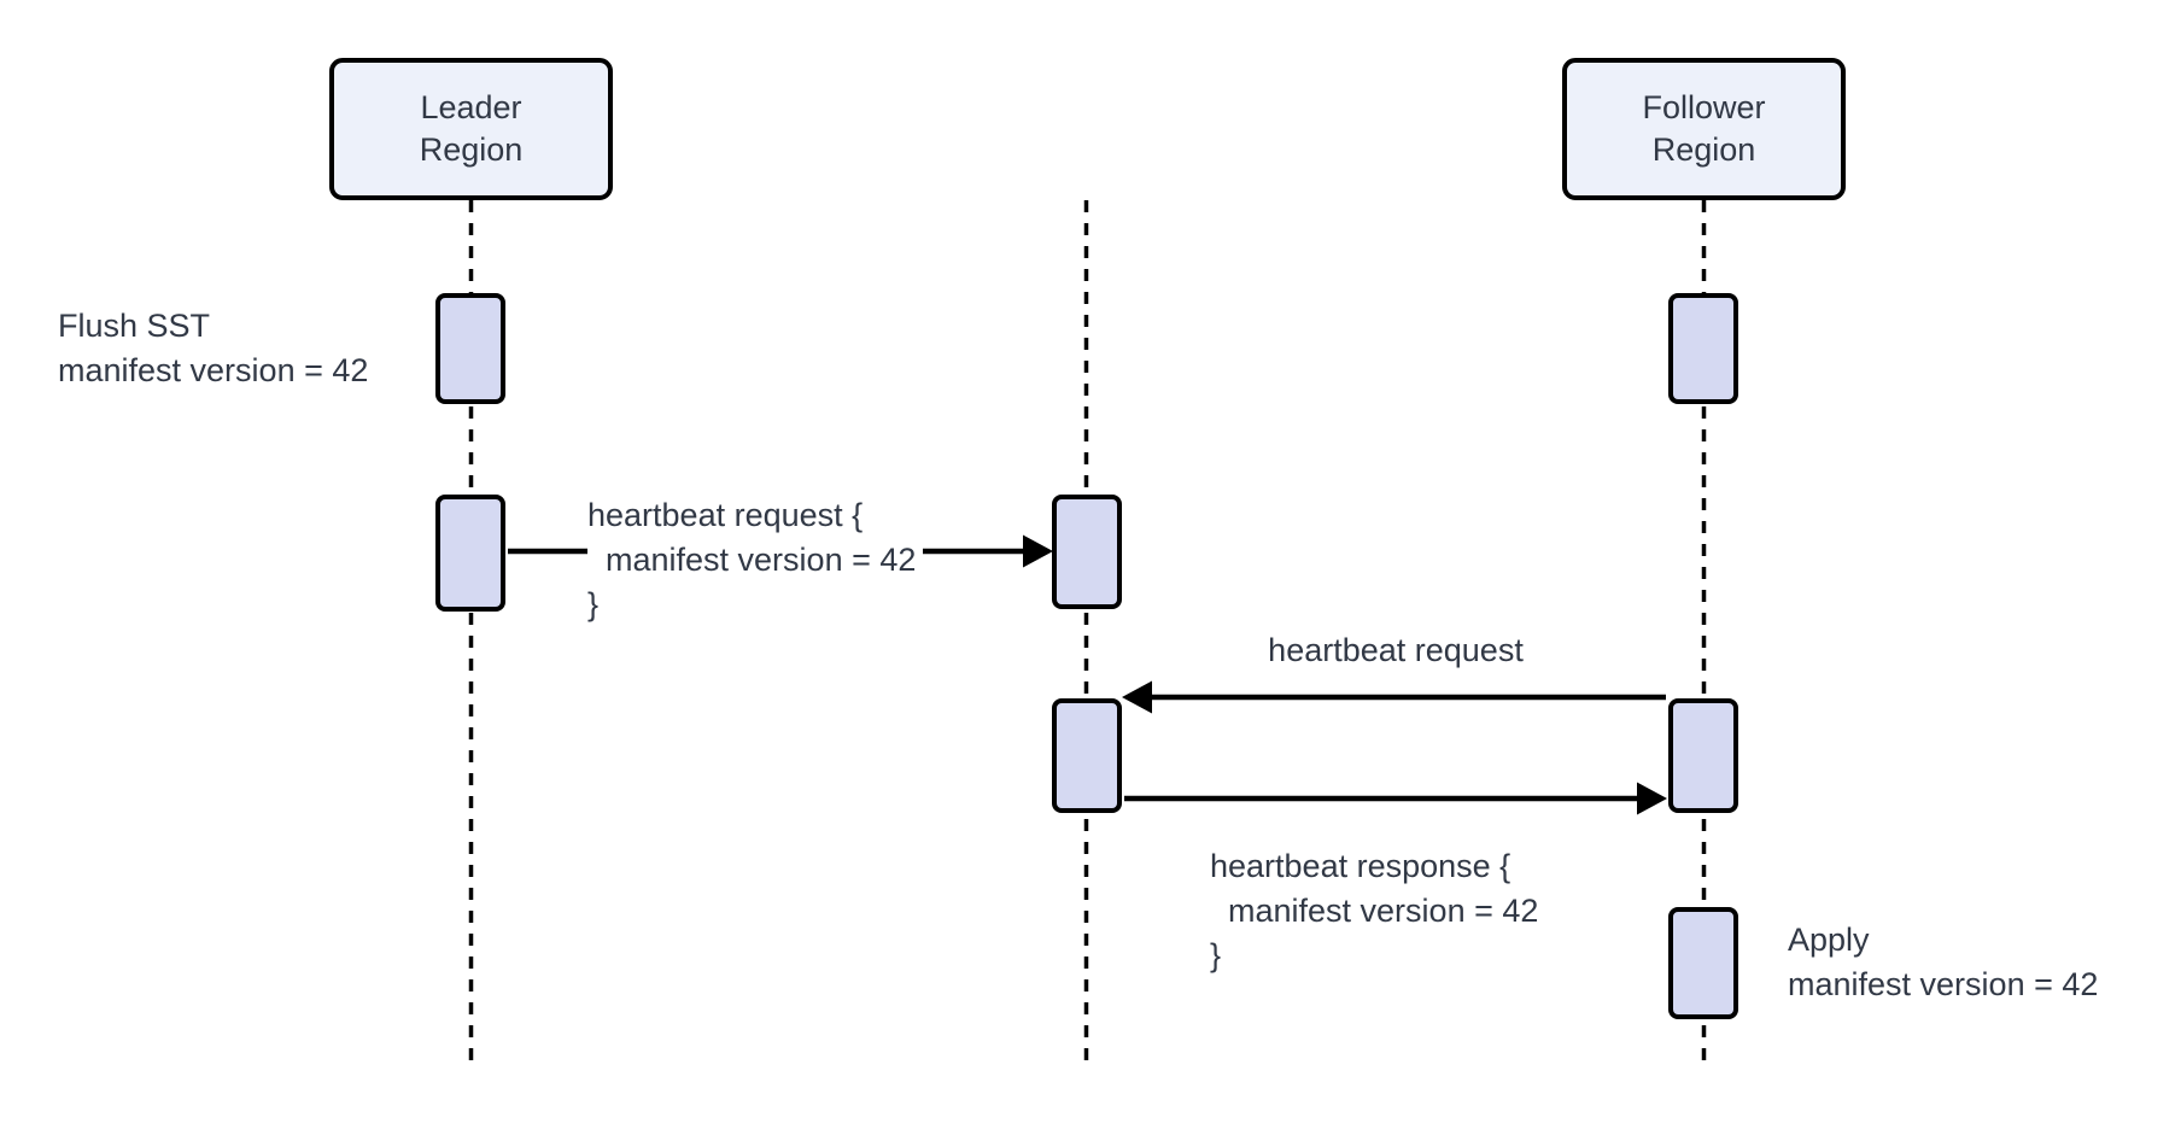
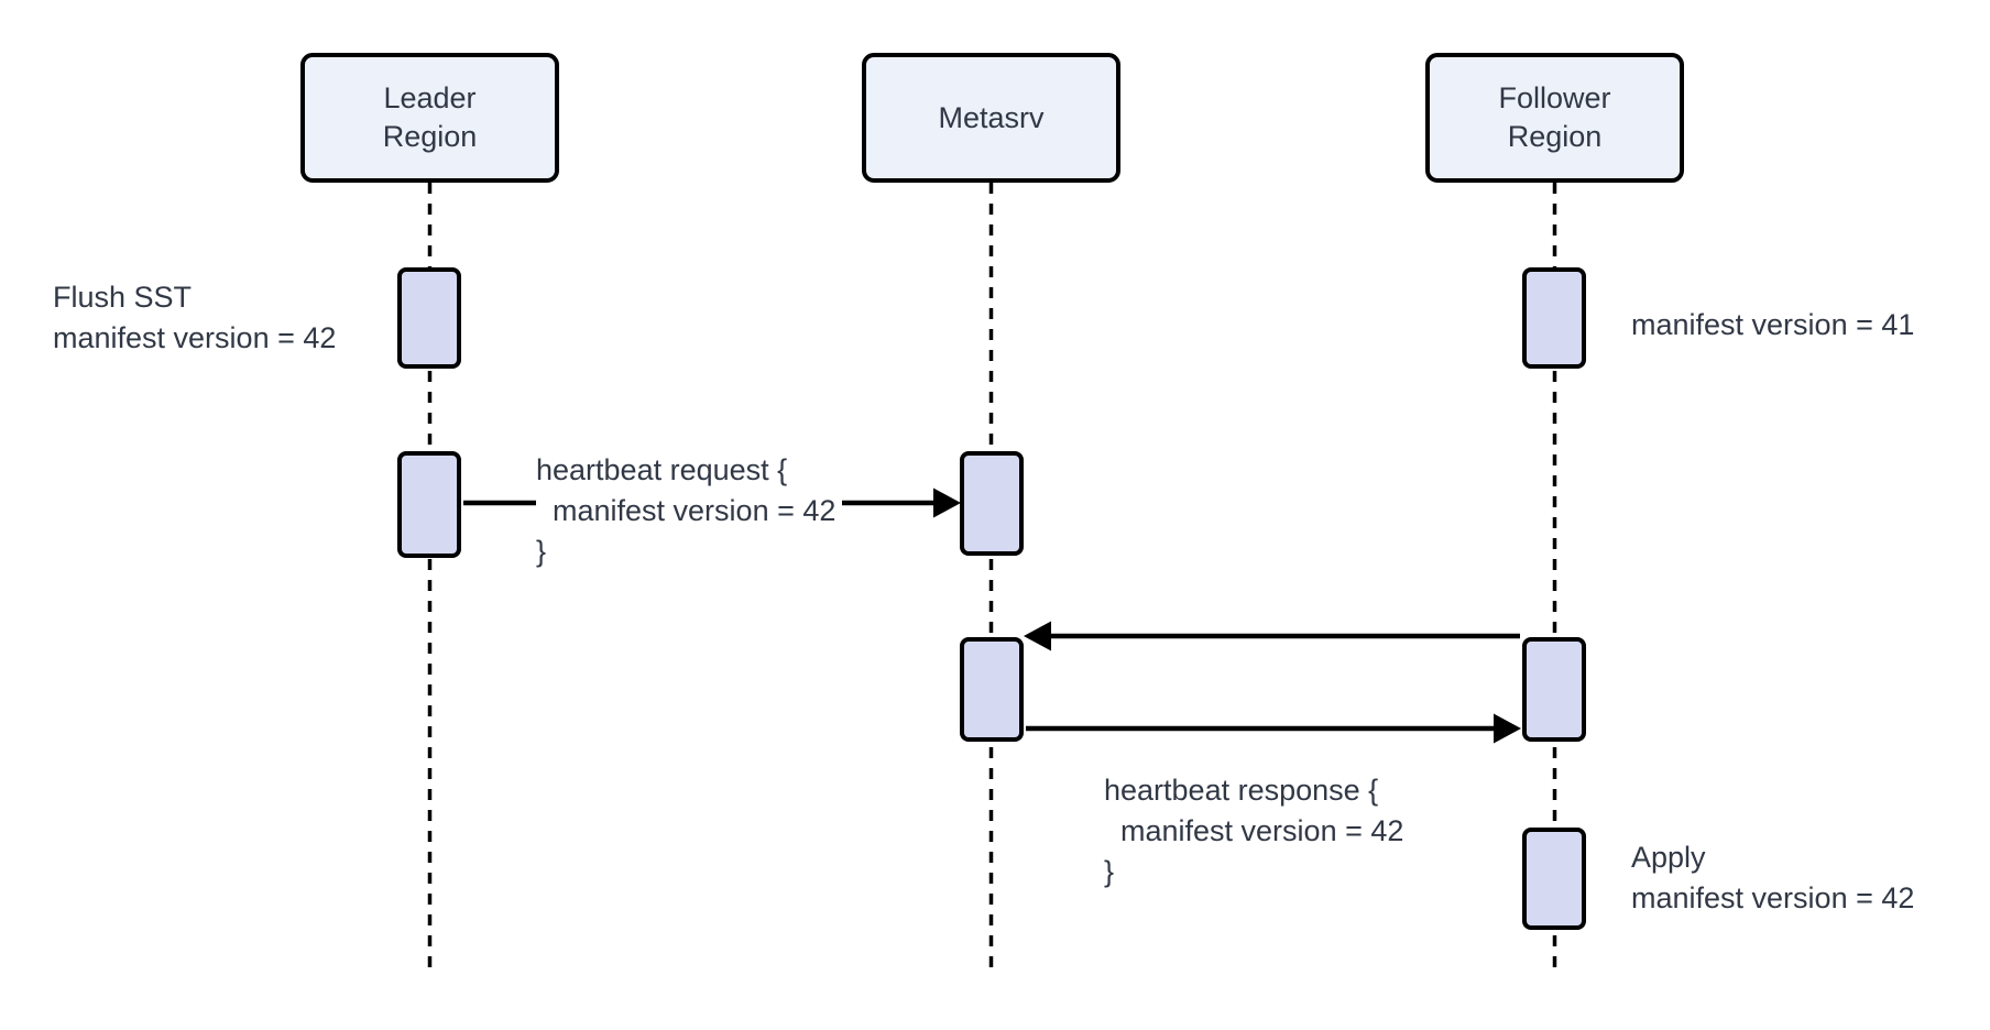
  Leader
  Region
+ Metasrv
  Follower
  Region
  Flush SST
  manifest version = 42
+ manifest version = 41
  heartbeat request {
  manifest version = 42
  }
- heartbeat request
  heartbeat response {
  manifest version = 42
  }
  Apply
  manifest version = 42
